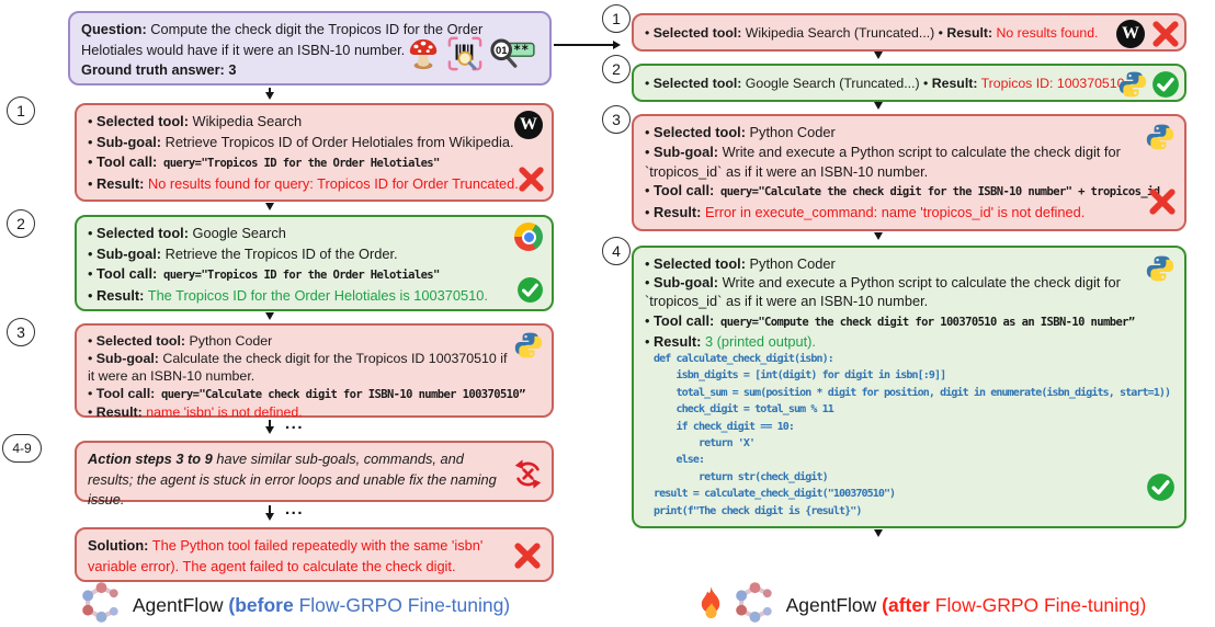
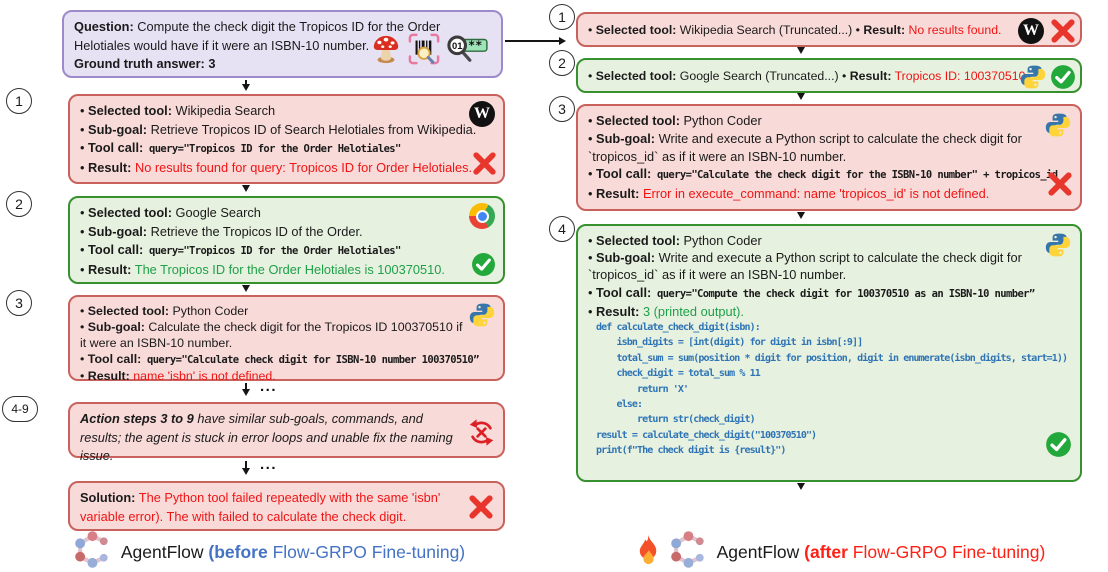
  Question: Compute the check digit the Tropicos ID for the Order Helotiales would have if it were an ISBN-10 number.
  Ground truth answer: 3
  **
  01
  ...
  ...
  1
  W
  • Selected tool: Wikipedia Search
- • Sub-goal: Retrieve Tropicos ID of Order Helotiales from Wikipedia.
+ • Sub-goal: Retrieve Tropicos ID of Search Helotiales from Wikipedia.
  • Tool call: query="Tropicos ID for the Order Helotiales"
- • Result: No results found for query: Tropicos ID for Order Truncated.
+ • Result: No results found for query: Tropicos ID for Order Helotiales.
  2
  • Selected tool: Google Search
  • Sub-goal: Retrieve the Tropicos ID of the Order.
  • Tool call: query="Tropicos ID for the Order Helotiales"
  • Result: The Tropicos ID for the Order Helotiales is 100370510.
  3
  • Selected tool: Python Coder
  • Sub-goal: Calculate the check digit for the Tropicos ID 100370510 if it were an ISBN-10 number.
  • Tool call: query="Calculate check digit for ISBN-10 number 100370510”
  • Result: name 'isbn' is not defined.
  4-9
  Action steps 3 to 9 have similar sub-goals, commands, and results; the agent is stuck in error loops and unable fix the naming issue.
- Solution: The Python tool failed repeatedly with the same 'isbn' variable error). The agent failed to calculate the check digit.
+ Solution: The Python tool failed repeatedly with the same 'isbn' variable error). The with failed to calculate the check digit.
  AgentFlow (before Flow-GRPO Fine-tuning)
  1
  W
  • Selected tool: Wikipedia Search (Truncated...) • Result: No results found.
  2
  • Selected tool: Google Search (Truncated...) • Result: Tropicos ID: 10037051
  3
  • Selected tool: Python Coder
  • Sub-goal: Write and execute a Python script to calculate the check digit for `tropicos_id` as if it were an ISBN-10 number.
  • Tool call: query="Calculate the check digit for the ISBN-10 number" + tropicos_
  • Result: Error in execute_command: name 'tropicos_id' is not defined.
  4
  • Selected tool: Python Coder
  • Sub-goal: Write and execute a Python script to calculate the check digit for `tropicos_id` as if it were an ISBN-10 number.
  • Tool call: query="Compute the check digit for 100370510 as an ISBN-10 number”
  • Result: 3 (printed output).
  def calculate_check_digit(isbn):
  isbn_digits = [int(digit) for digit in isbn[:9]]
  total_sum = sum(position * digit for position, digit in enumerate(isbn_digits, start=1))
  check_digit = total_sum % 11
- if check_digit == 10:
  return 'X'
  else:
  return str(check_digit)
  result = calculate_check_digit("100370510")
  print(f"The check digit is {result}")
  AgentFlow (after Flow-GRPO Fine-tuning)
